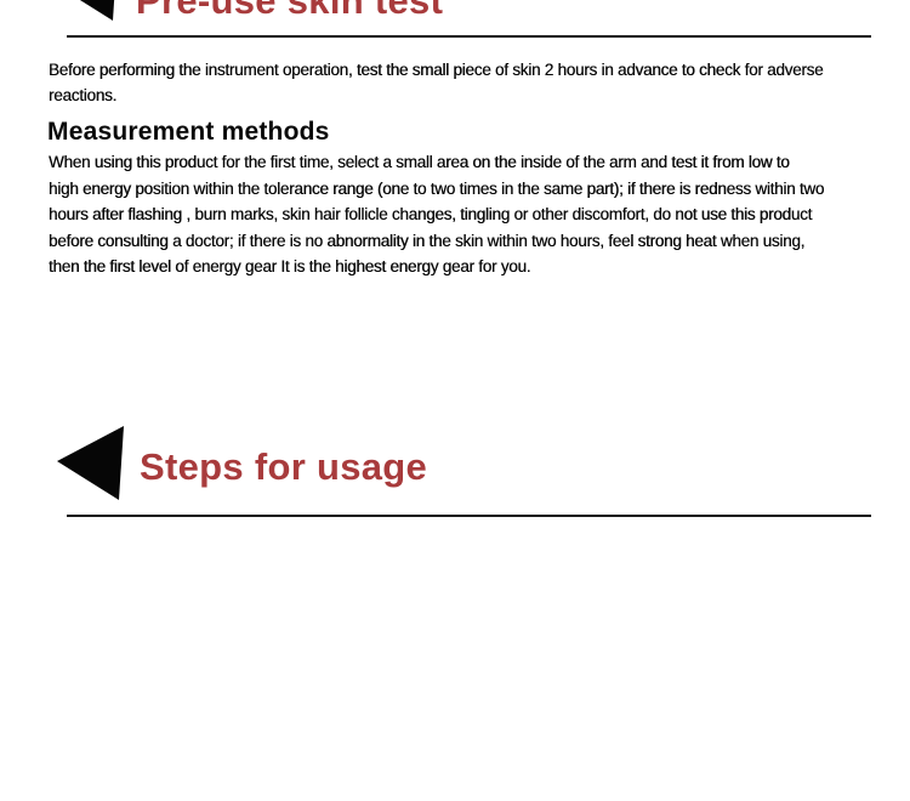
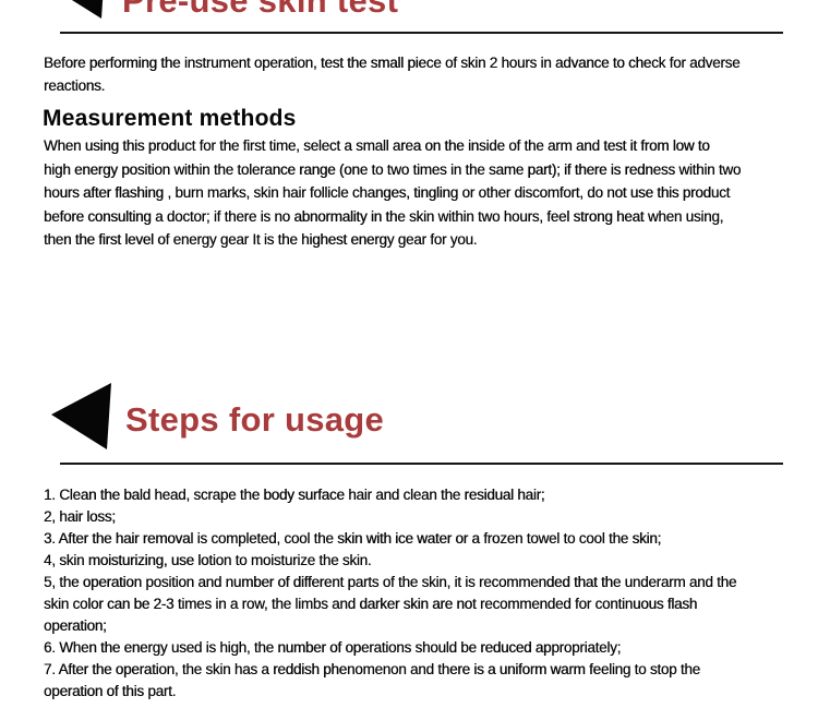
  Pre-use skin test
  Before performing the instrument operation, test the small piece of skin 2 hours in advance to check for adverse
  reactions.
  Measurement methods
  When using this product for the first time, select a small area on the inside of the arm and test it from low to
  high energy position within the tolerance range (one to two times in the same part); if there is redness within two
  hours after flashing , burn marks, skin hair follicle changes, tingling or other discomfort, do not use this product
  before consulting a doctor; if there is no abnormality in the skin within two hours, feel strong heat when using,
  then the first level of energy gear It is the highest energy gear for you.
  Steps for usage
+ 1. Clean the bald head, scrape the body surface hair and clean the residual hair;
+ 2, hair loss;
+ 3. After the hair removal is completed, cool the skin with ice water or a frozen towel to cool the skin;
+ 4, skin moisturizing, use lotion to moisturize the skin.
+ 5, the operation position and number of different parts of the skin, it is recommended that the underarm and the
+ skin color can be 2-3 times in a row, the limbs and darker skin are not recommended for continuous flash
+ operation;
+ 6. When the energy used is high, the number of operations should be reduced appropriately;
+ 7. After the operation, the skin has a reddish phenomenon and there is a uniform warm feeling to stop the
+ operation of this part.
